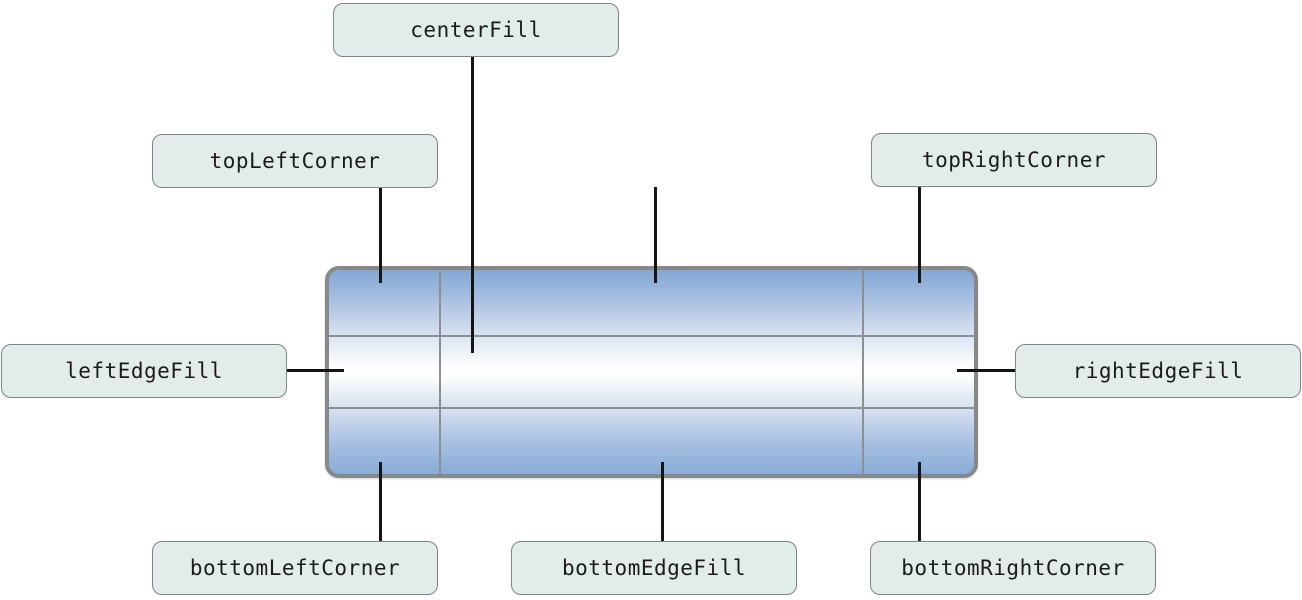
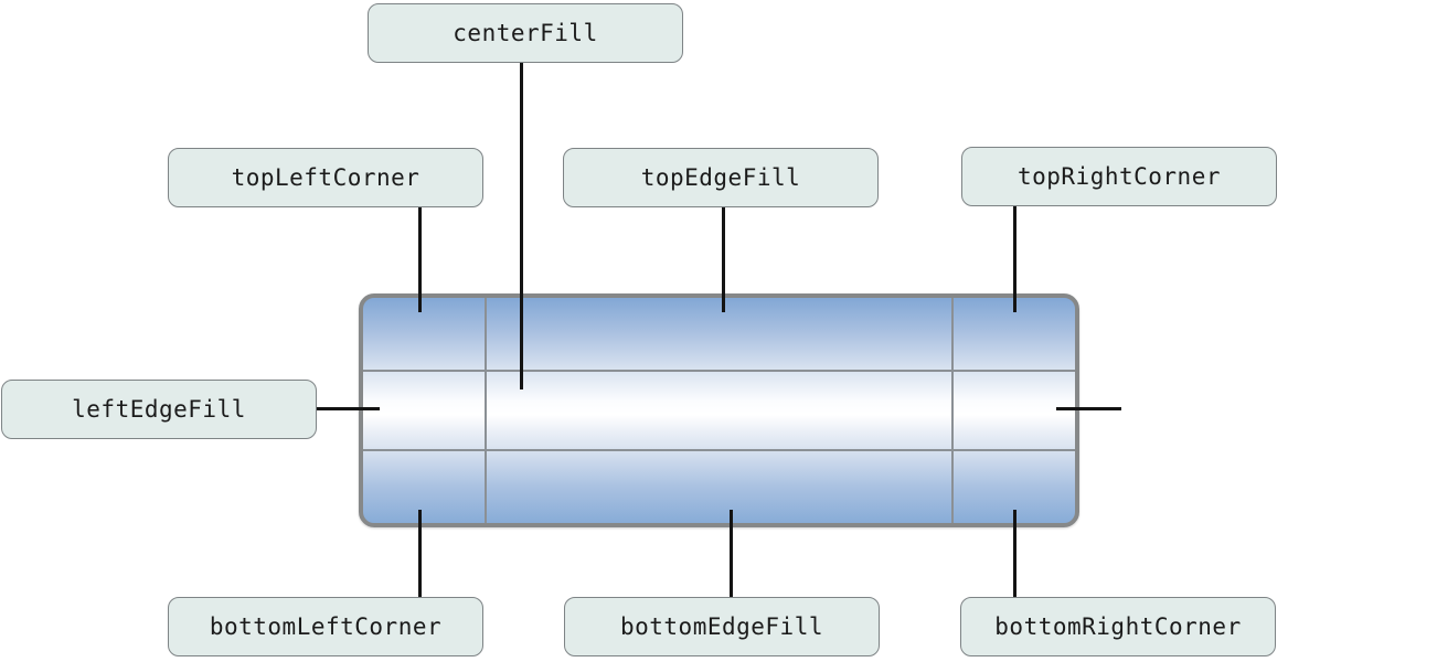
  centerFill
  topLeftCorner
+ topEdgeFill
  topRightCorner
  leftEdgeFill
- rightEdgeFill
  bottomLeftCorner
  bottomEdgeFill
  bottomRightCorner
